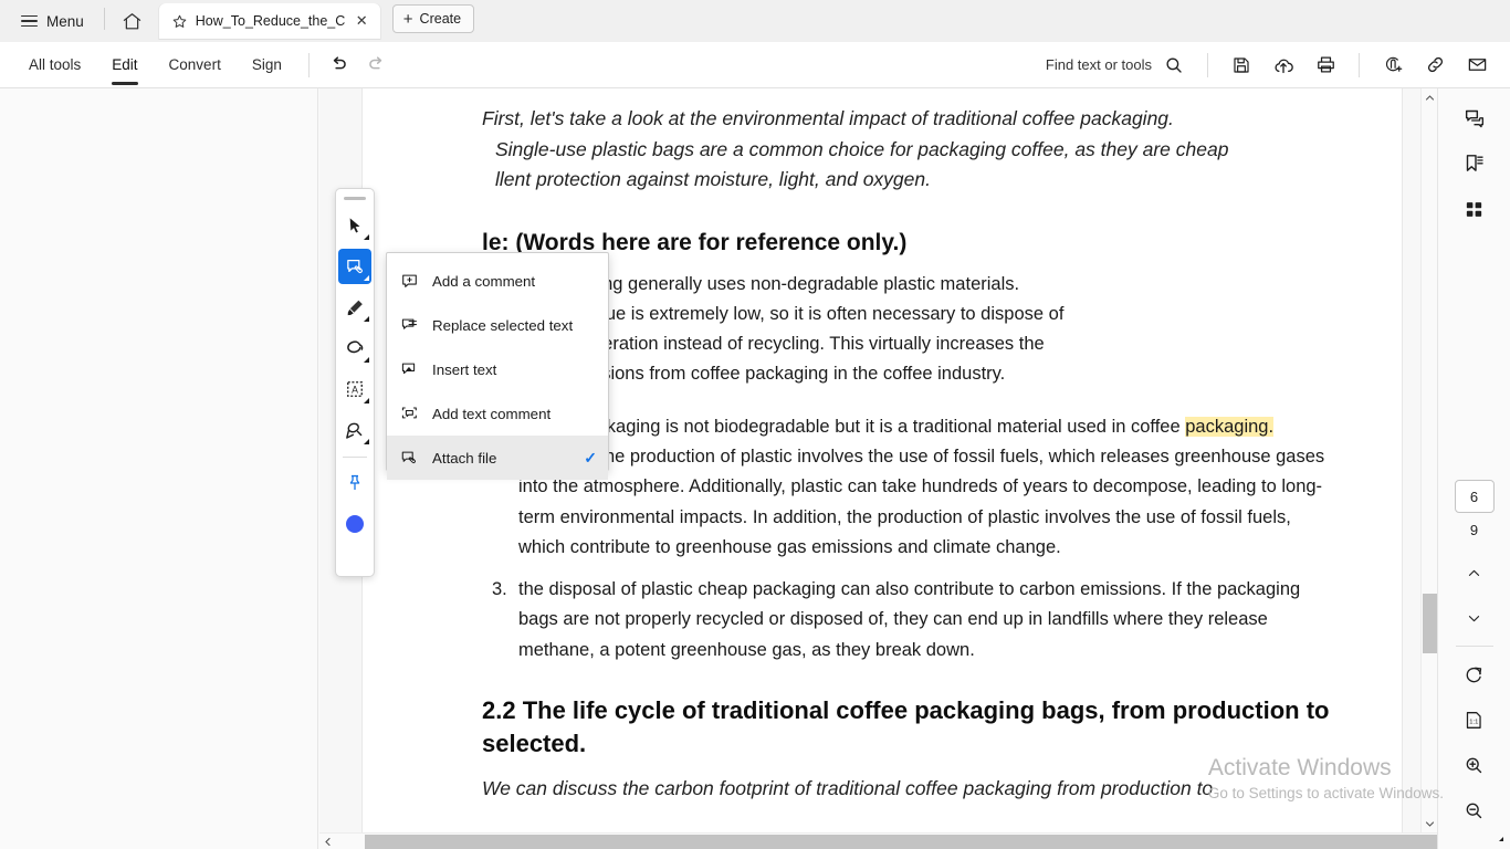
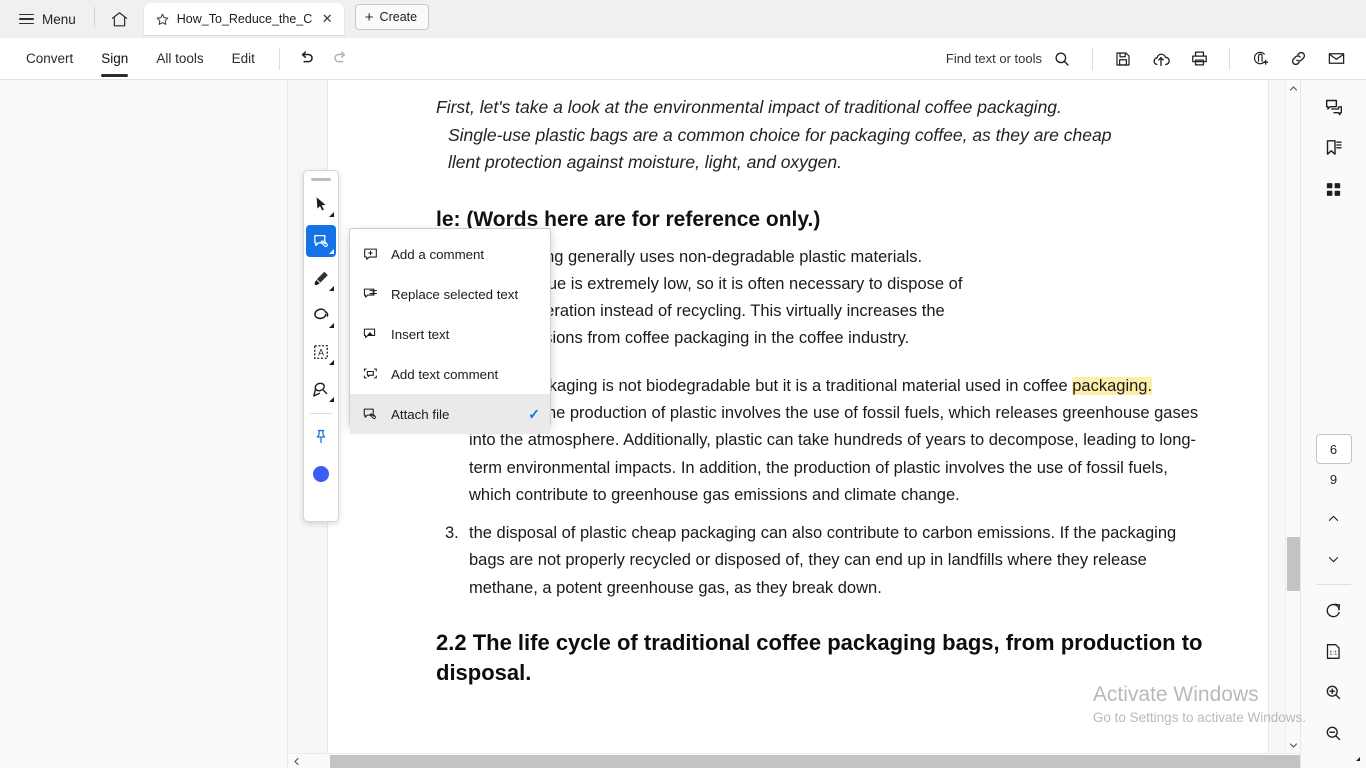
  Menu
  How_To_Reduce_the_C
  ✕
  +
  Create
- All tools
+ Convert
- Edit
+ Sign
- Convert
+ All tools
- Sign
+ Edit
  Find text or tools
  First, let's take a look at the environmental impact of traditional coffee packaging.
  Single-use plastic bags are a common choice for packaging coffee, as they are cheap
  llent protection against moisture, light, and oxygen.
  le: (Words here are for reference only.)
  g generally uses non-degradable plastic materials.
  ue is extremely low, so it is often necessary to dispose of
  ration instead of recycling. This virtually increases the
  ions from coffee packaging in the coffee industry.
  kaging is not biodegradable but it is a traditional material used in coffee packaging. he production of plastic involves the use of fossil fuels, which releases greenhouse gases into the atmosphere. Additionally, plastic can take hundreds of years to decompose, leading to long-term environmental impacts. In addition, the production of plastic involves the use of fossil fuels, which contribute to greenhouse gas emissions and climate change.
  3.
  the disposal of plastic cheap packaging can also contribute to carbon emissions. If the packaging bags are not properly recycled or disposed of, they can end up in landfills where they release methane, a potent greenhouse gas, as they break down.
- 2.2 The life cycle of traditional coffee packaging bags, from production to selected.
+ 2.2 The life cycle of traditional coffee packaging bags, from production to disposal.
- We can discuss the carbon footprint of traditional coffee packaging from production to
  A
  Add a comment
  Replace selected text
  Insert text
  Add text comment
  Attach file
  ✓
  6
  9
  Activate Windows
  Go to Settings to activate Windows.
